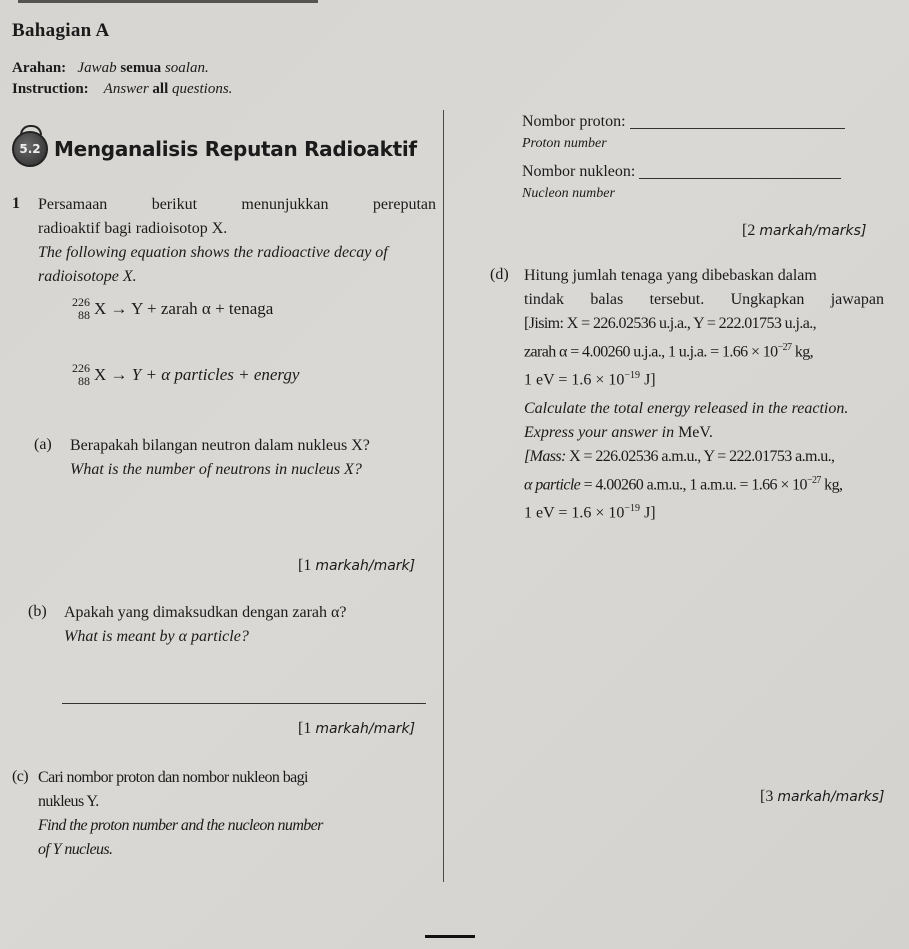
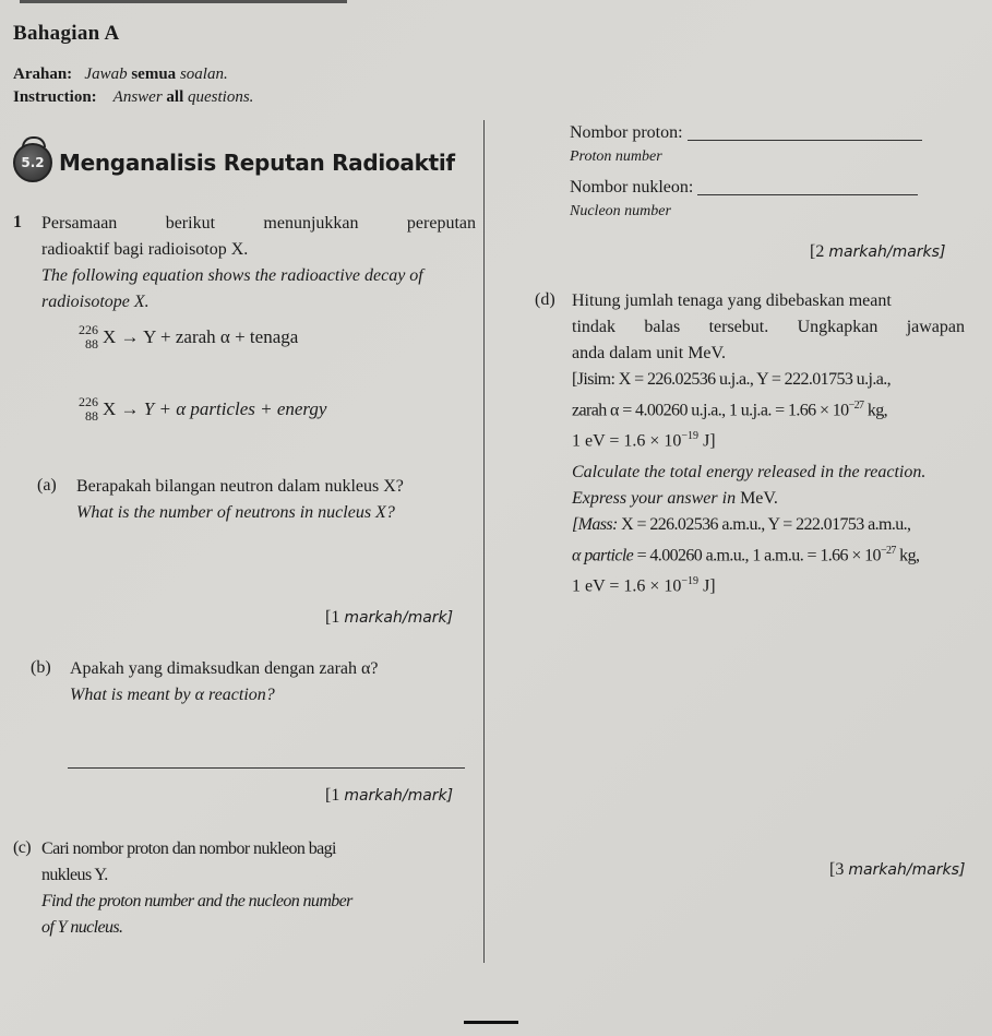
  Bahagian A
  Arahan: Jawab semua soalan.
  Instruction: Answer all questions.
  5.2
  Menganalisis Reputan Radioaktif
  1
  Persamaan berikut menunjukkan pereputan
  radioaktif bagi radioisotop X.
  The following equation shows the radioactive decay of
  radioisotope X.
  226
  88
  X
  → Y + zarah α + tenaga
  226
  88
  X
  → Y + α particles + energy
  (a)
  Berapakah bilangan neutron dalam nukleus X?
  What is the number of neutrons in nucleus X?
  [1 markah/mark]
  (b)
  Apakah yang dimaksudkan dengan zarah α?
- What is meant by α particle?
+ What is meant by α reaction?
  [1 markah/mark]
  (c)
  Cari nombor proton dan nombor nukleon bagi
  nukleus Y.
  Find the proton number and the nucleon number
  of Y nucleus.
  Nombor proton:
  Proton number
  Nombor nukleon:
  Nucleon number
  [2 markah/marks]
  (d)
- Hitung jumlah tenaga yang dibebaskan dalam
+ Hitung jumlah tenaga yang dibebaskan meant
  tindak balas tersebut. Ungkapkan jawapan
+ anda dalam unit MeV.
  [Jisim: X = 226.02536 u.j.a., Y = 222.01753 u.j.a.,
  zarah α = 4.00260 u.j.a., 1 u.j.a. = 1.66 × 10−27 kg,
  1 eV = 1.6 × 10−19 J]
  Calculate the total energy released in the reaction.
  Express your answer in MeV.
  [Mass: X = 226.02536 a.m.u., Y = 222.01753 a.m.u.,
  α particle = 4.00260 a.m.u., 1 a.m.u. = 1.66 × 10−27 kg,
  1 eV = 1.6 × 10−19 J]
  [3 markah/marks]
